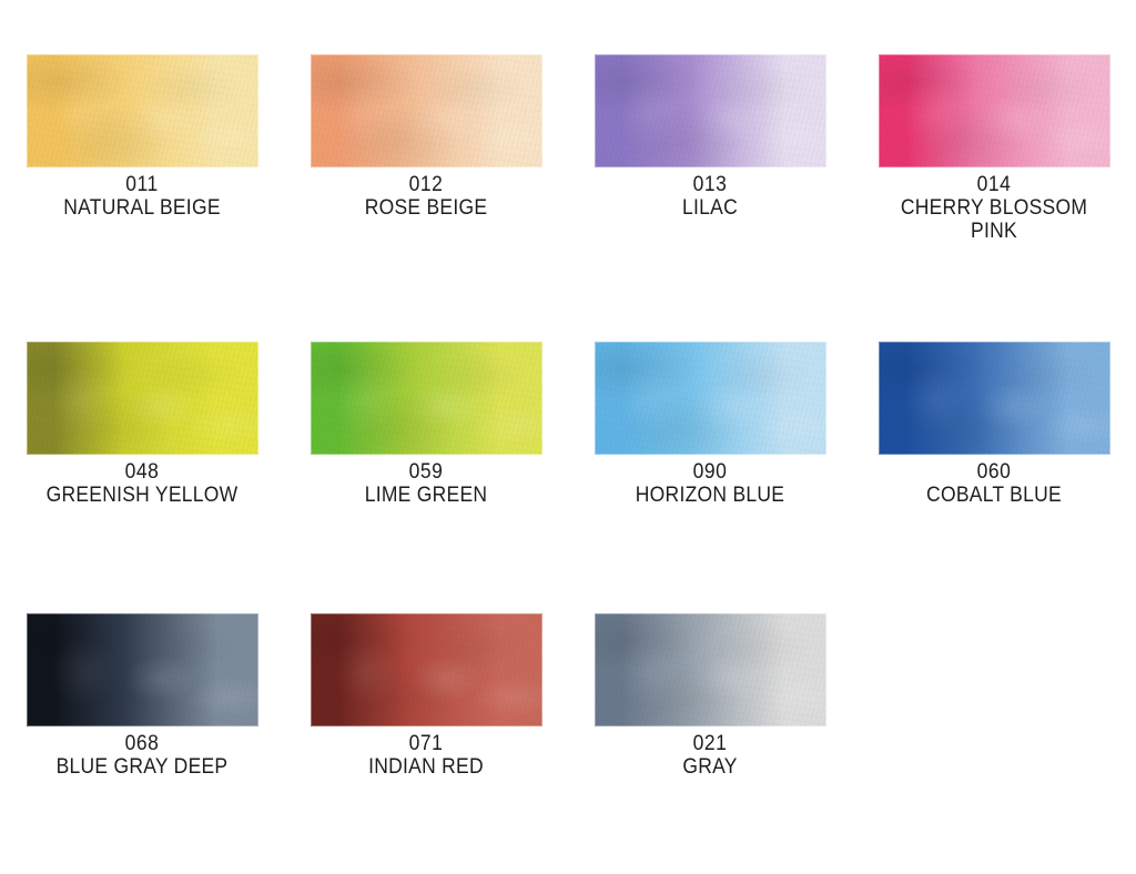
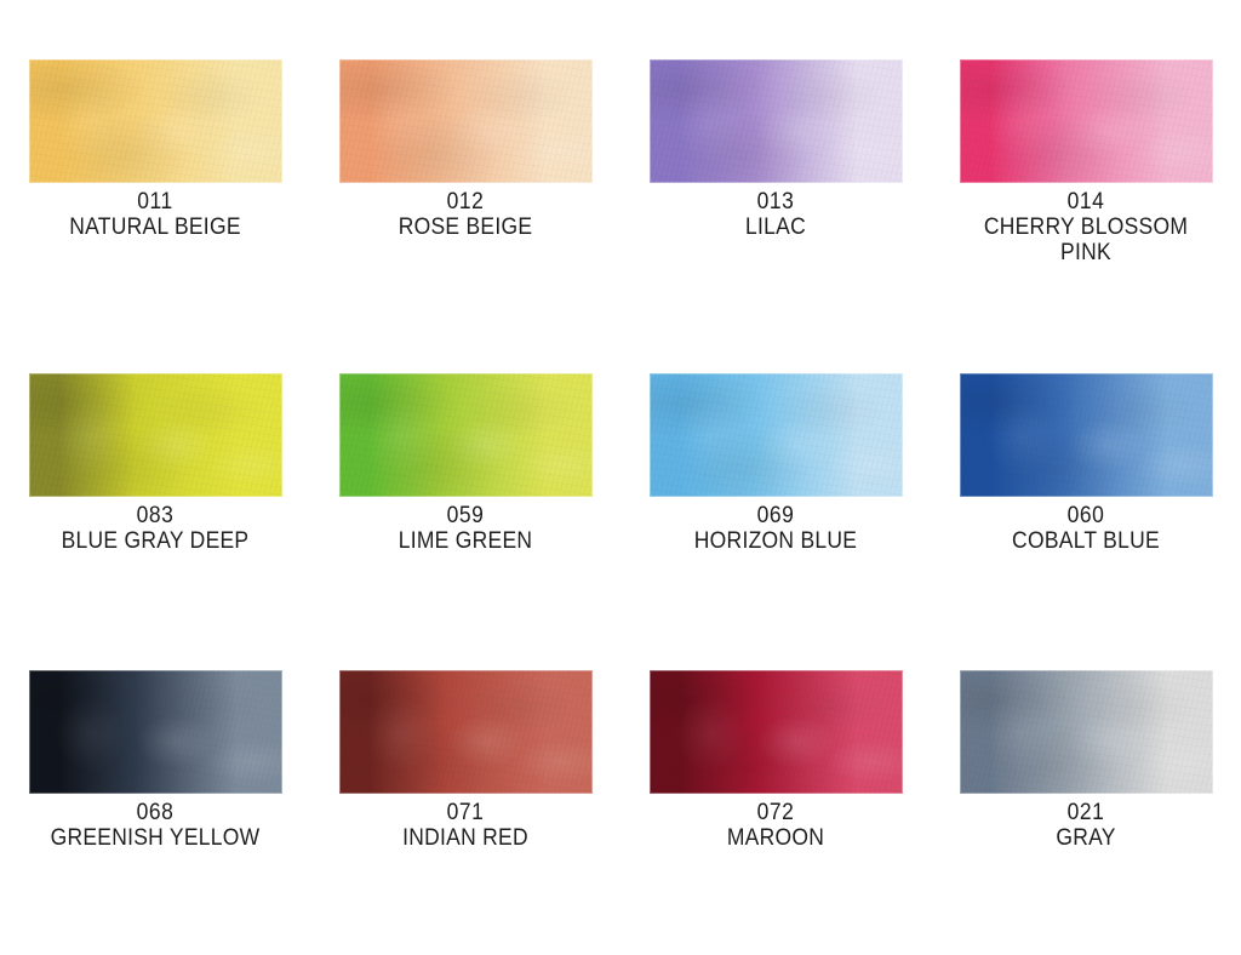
  011
  NATURAL BEIGE
  012
  ROSE BEIGE
  013
  LILAC
  014
  CHERRY BLOSSOM
  PINK
- 048
+ 083
- GREENISH YELLOW
+ BLUE GRAY DEEP
  059
  LIME GREEN
- 090
+ 069
  HORIZON BLUE
  060
  COBALT BLUE
  068
- BLUE GRAY DEEP
+ GREENISH YELLOW
  071
  INDIAN RED
+ 072
+ MAROON
  021
  GRAY
